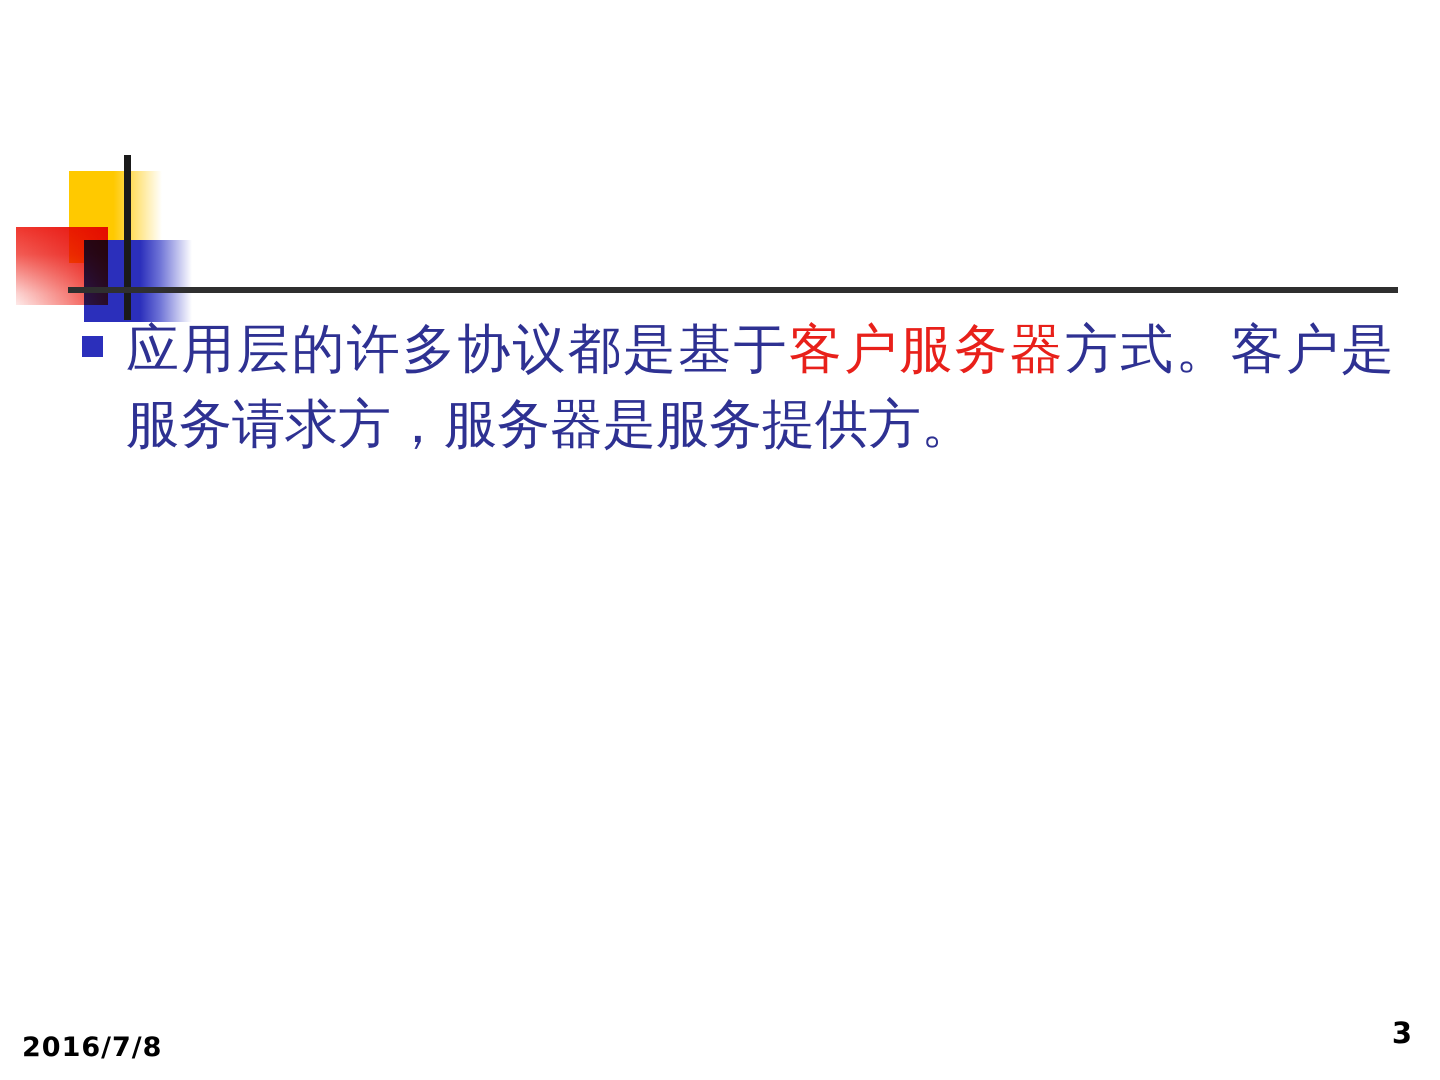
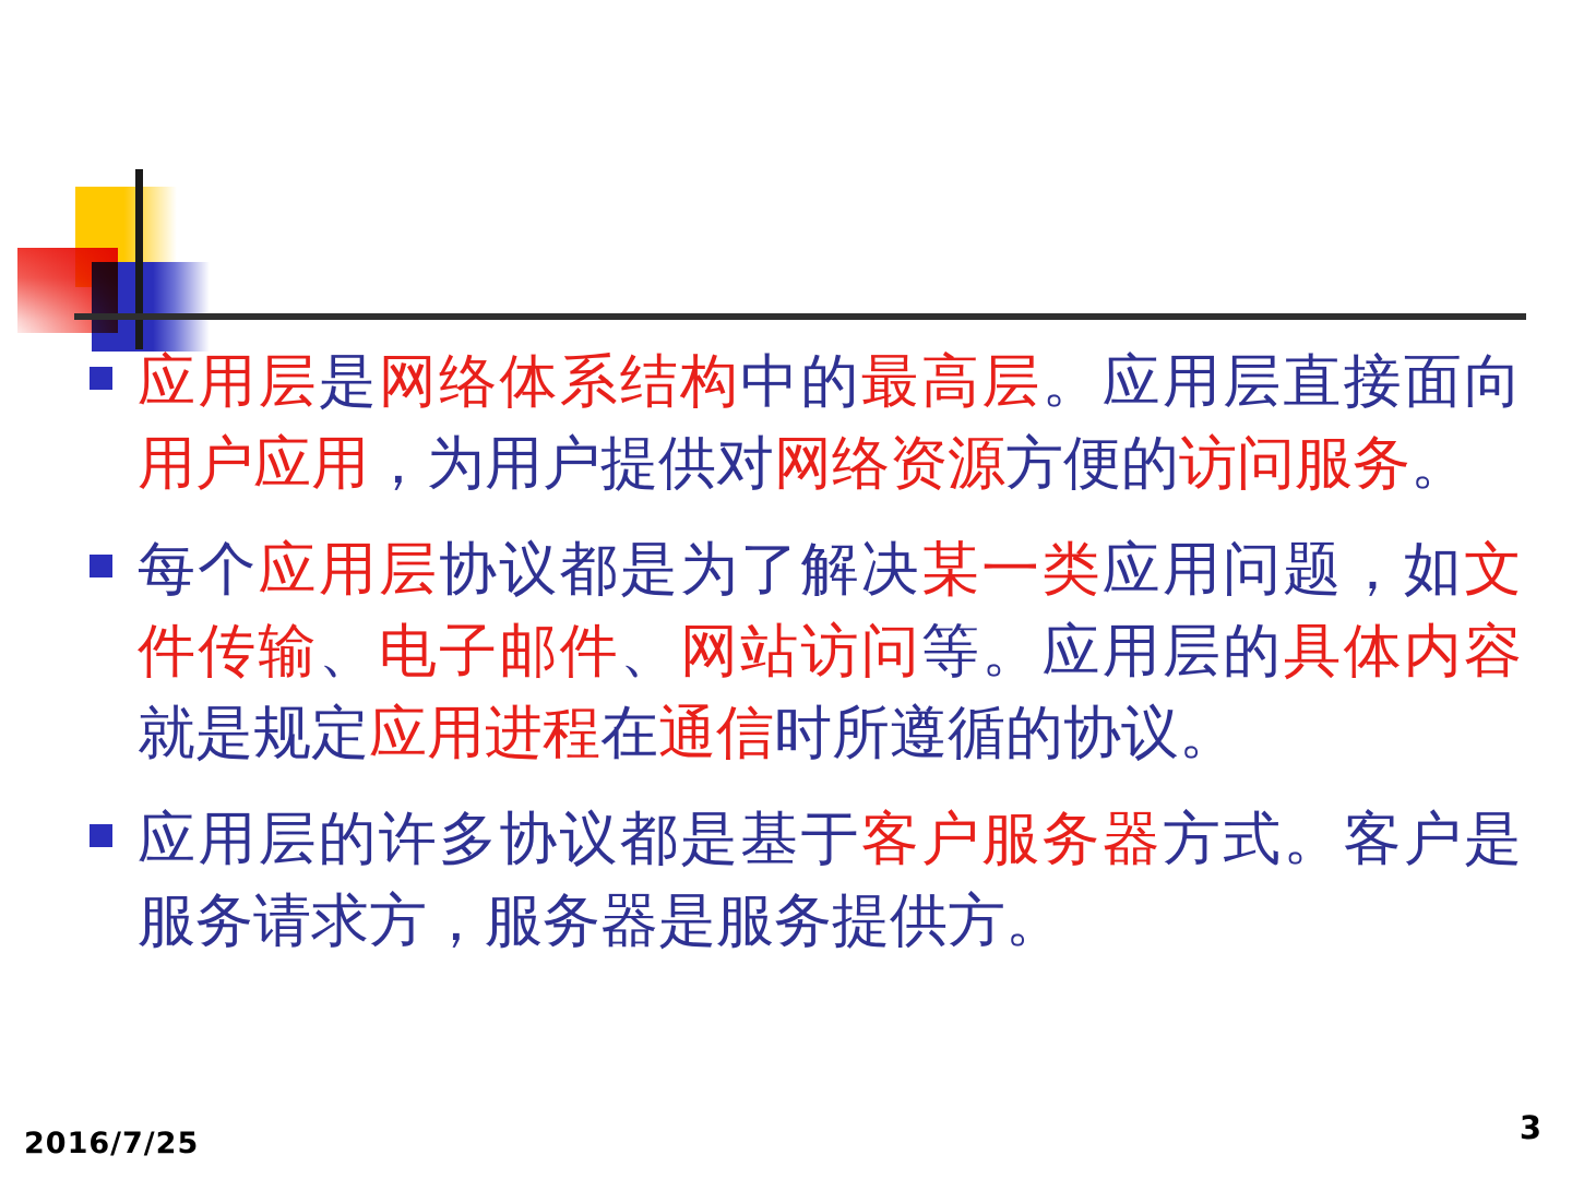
+ 应用层是网络体系结构中的最高层。应用层直接面向用户应用，为用户提供对网络资源方便的访问服务。
+ 每个应用层协议都是为了解决某一类应用问题，如文件传输、电子邮件、网站访问等。应用层的具体内容就是规定应用进程在通信时所遵循的协议。
  应用层的许多协议都是基于客户服务器方式。客户是服务请求方，服务器是服务提供方。
- 2016/7/8
+ 2016/7/25
  3
